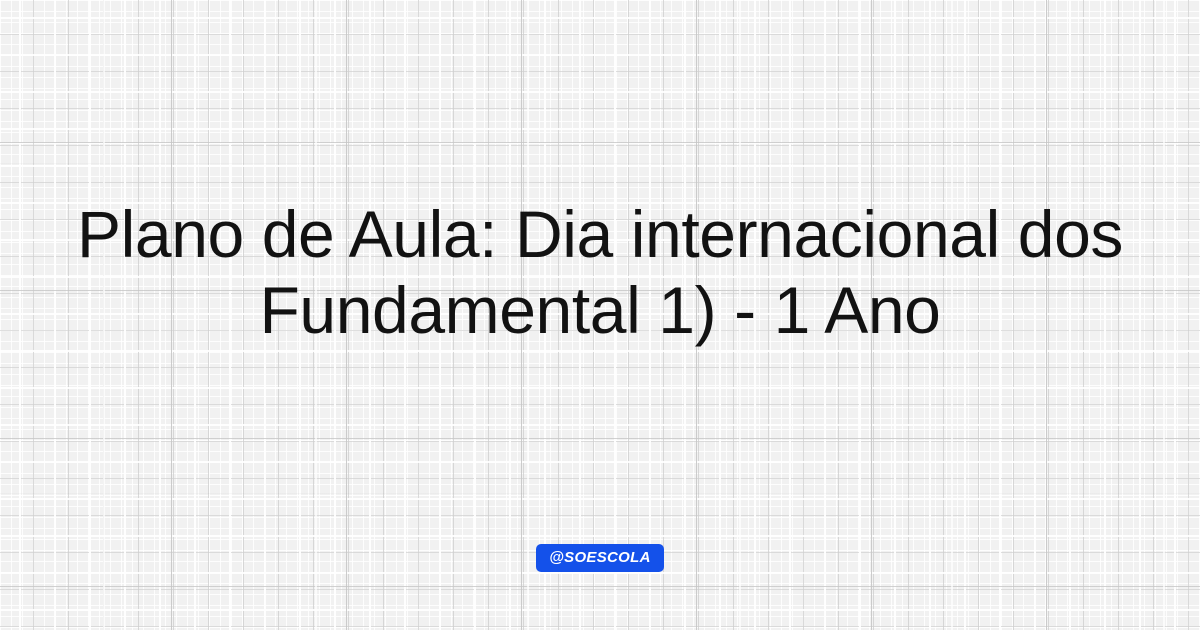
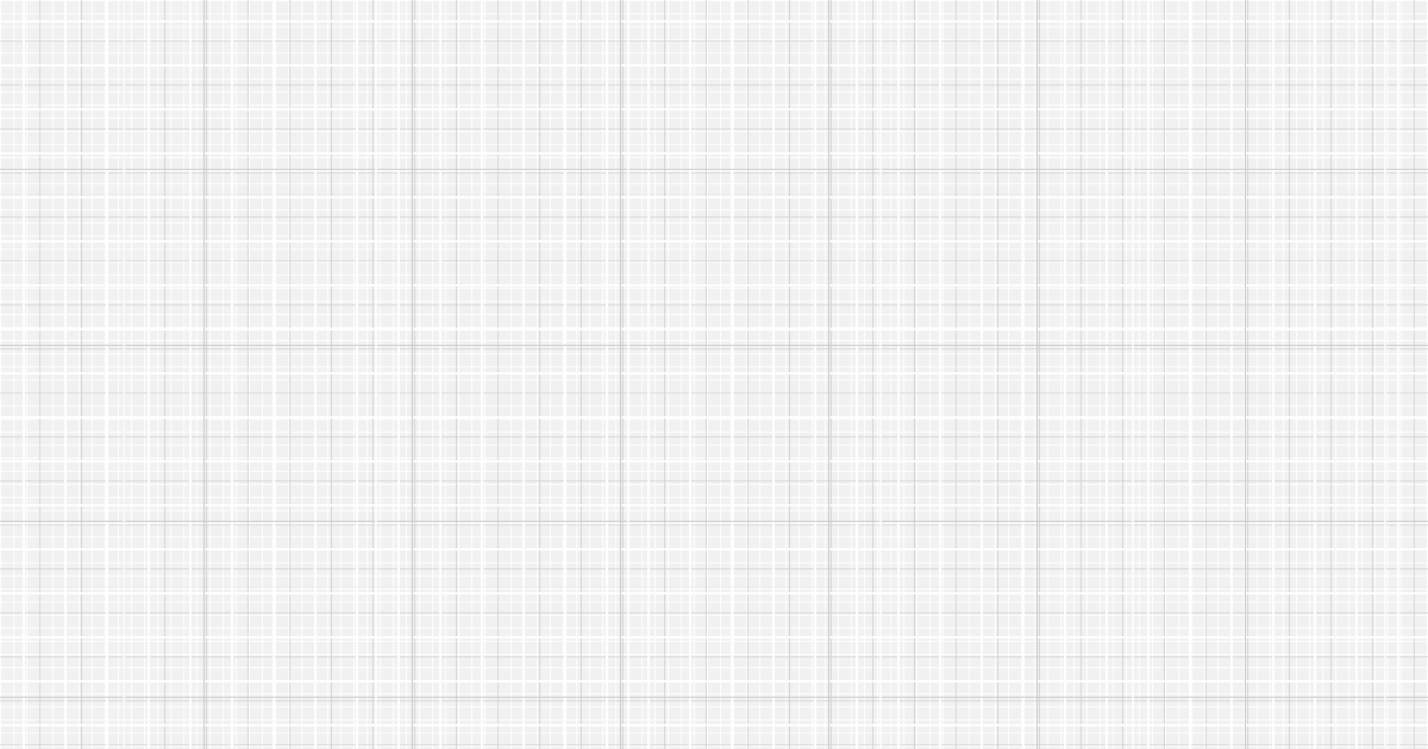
- Plano de Aula: Dia internacional dos
- Fundamental 1) - 1 Ano
- @SOESCOLA
